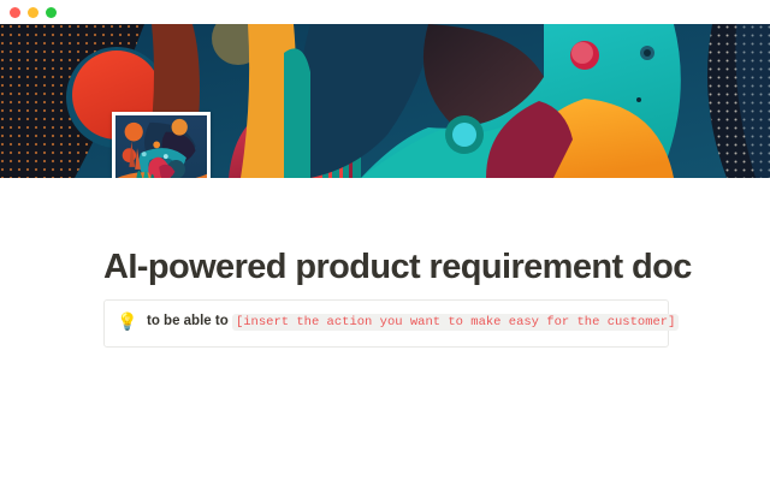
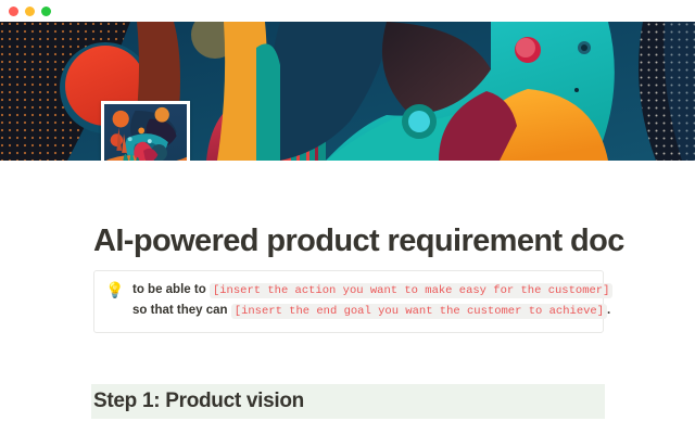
  AI-powered product requirement doc
  💡
  to be able to [insert the action you want to make easy for the customer]
+ so that they can [insert the end goal you want the customer to achieve] .
+ Step 1: Product vision
